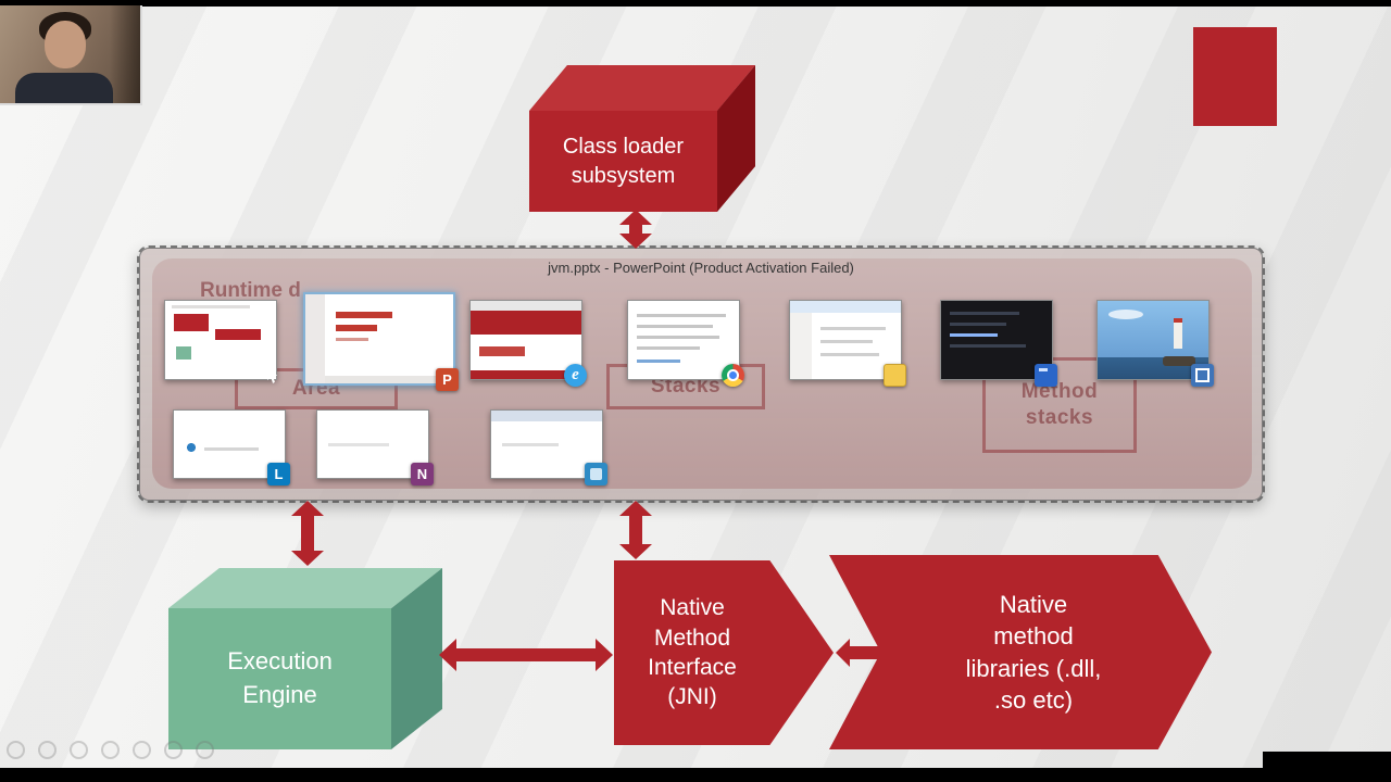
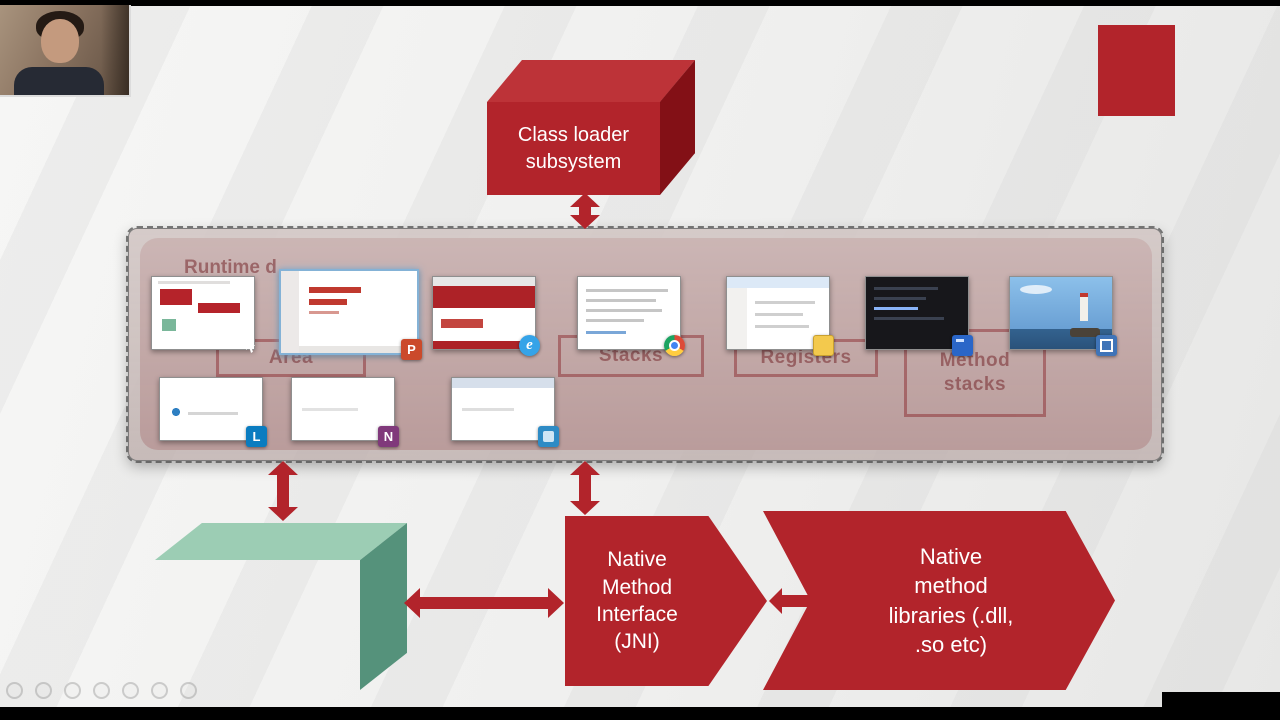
  Class loader
  subsystem
- jvm.pptx - PowerPoint (Product Activation Failed)
  Runtime d
  Area
  Stacks
+ Registers
  Method
  stacks
  P
  e
  L
  N
- Execution
- Engine
  Native
  Method
  Interface
  (JNI)
  Native
  method
  libraries (.dll,
  .so etc)
